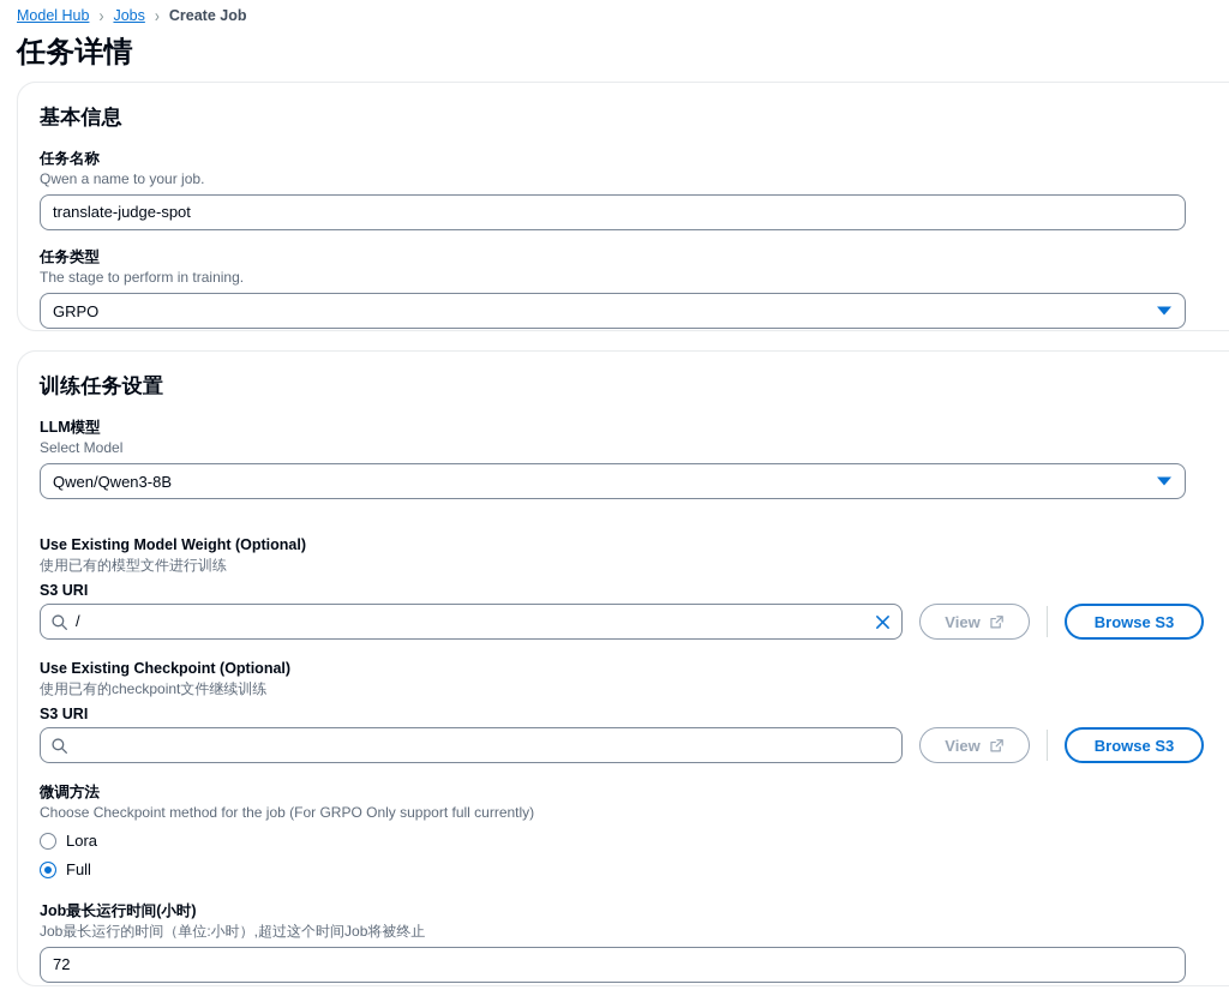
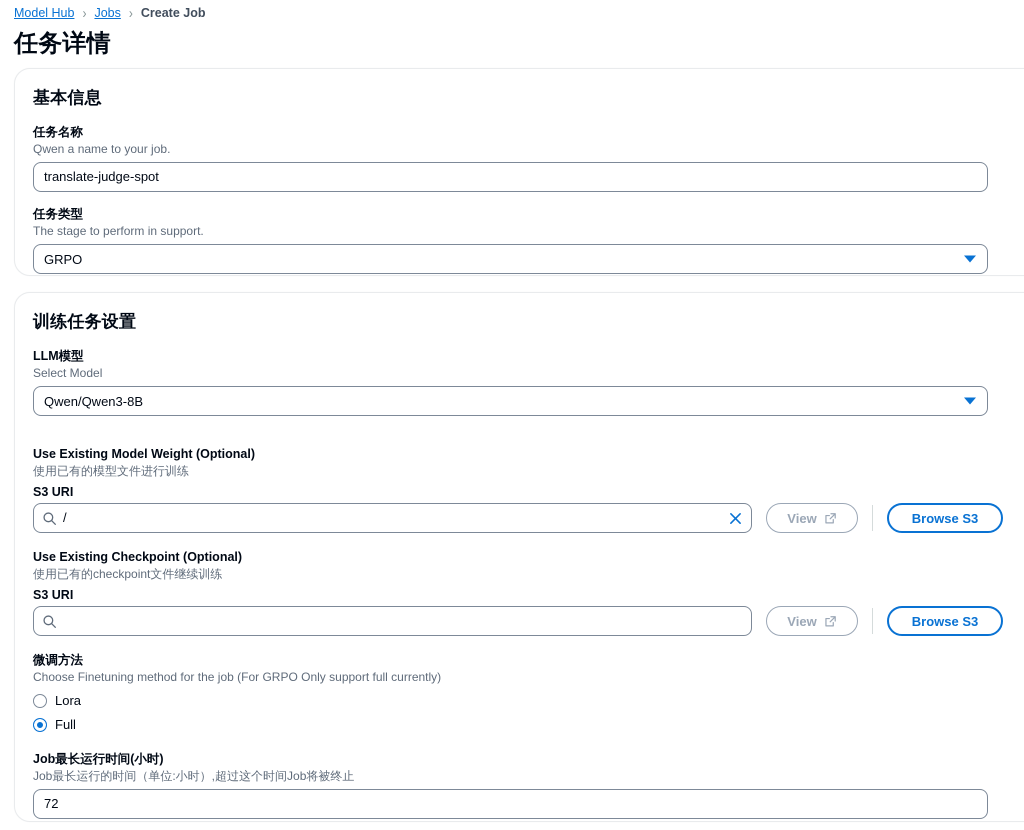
  Model Hub
  ›
  Jobs
  ›
  Create Job
  任务详情
  基本信息
  任务名称
  Qwen a name to your job.
  translate-judge-spot
  任务类型
- The stage to perform in training.
+ The stage to perform in support.
  GRPO
  训练任务设置
  LLM模型
  Select Model
  Qwen/Qwen3-8B
  Use Existing Model Weight (Optional)
  使用已有的模型文件进行训练
  S3 URI
  /
  View
  Browse S3
  Use Existing Checkpoint (Optional)
  使用已有的checkpoint文件继续训练
  S3 URI
  View
  Browse S3
  微调方法
- Choose Checkpoint method for the job (For GRPO Only support full currently)
+ Choose Finetuning method for the job (For GRPO Only support full currently)
  Lora
  Full
  Job最长运行时间(小时)
  Job最长运行的时间（单位:小时）,超过这个时间Job将被终止
  72
